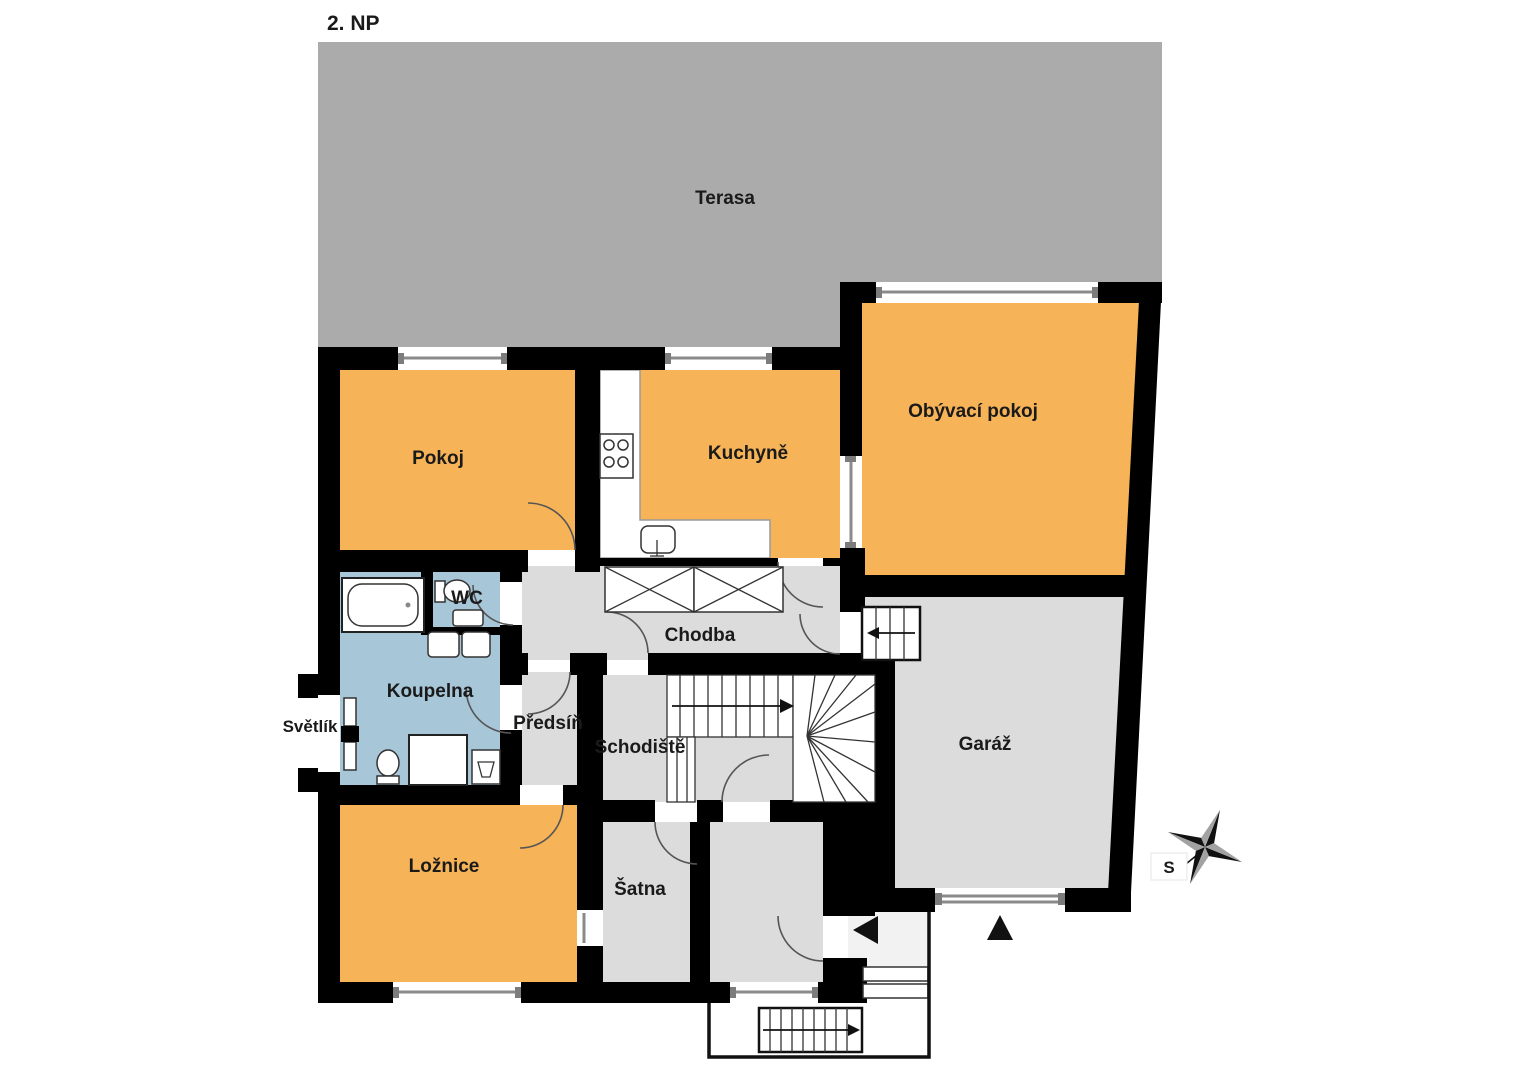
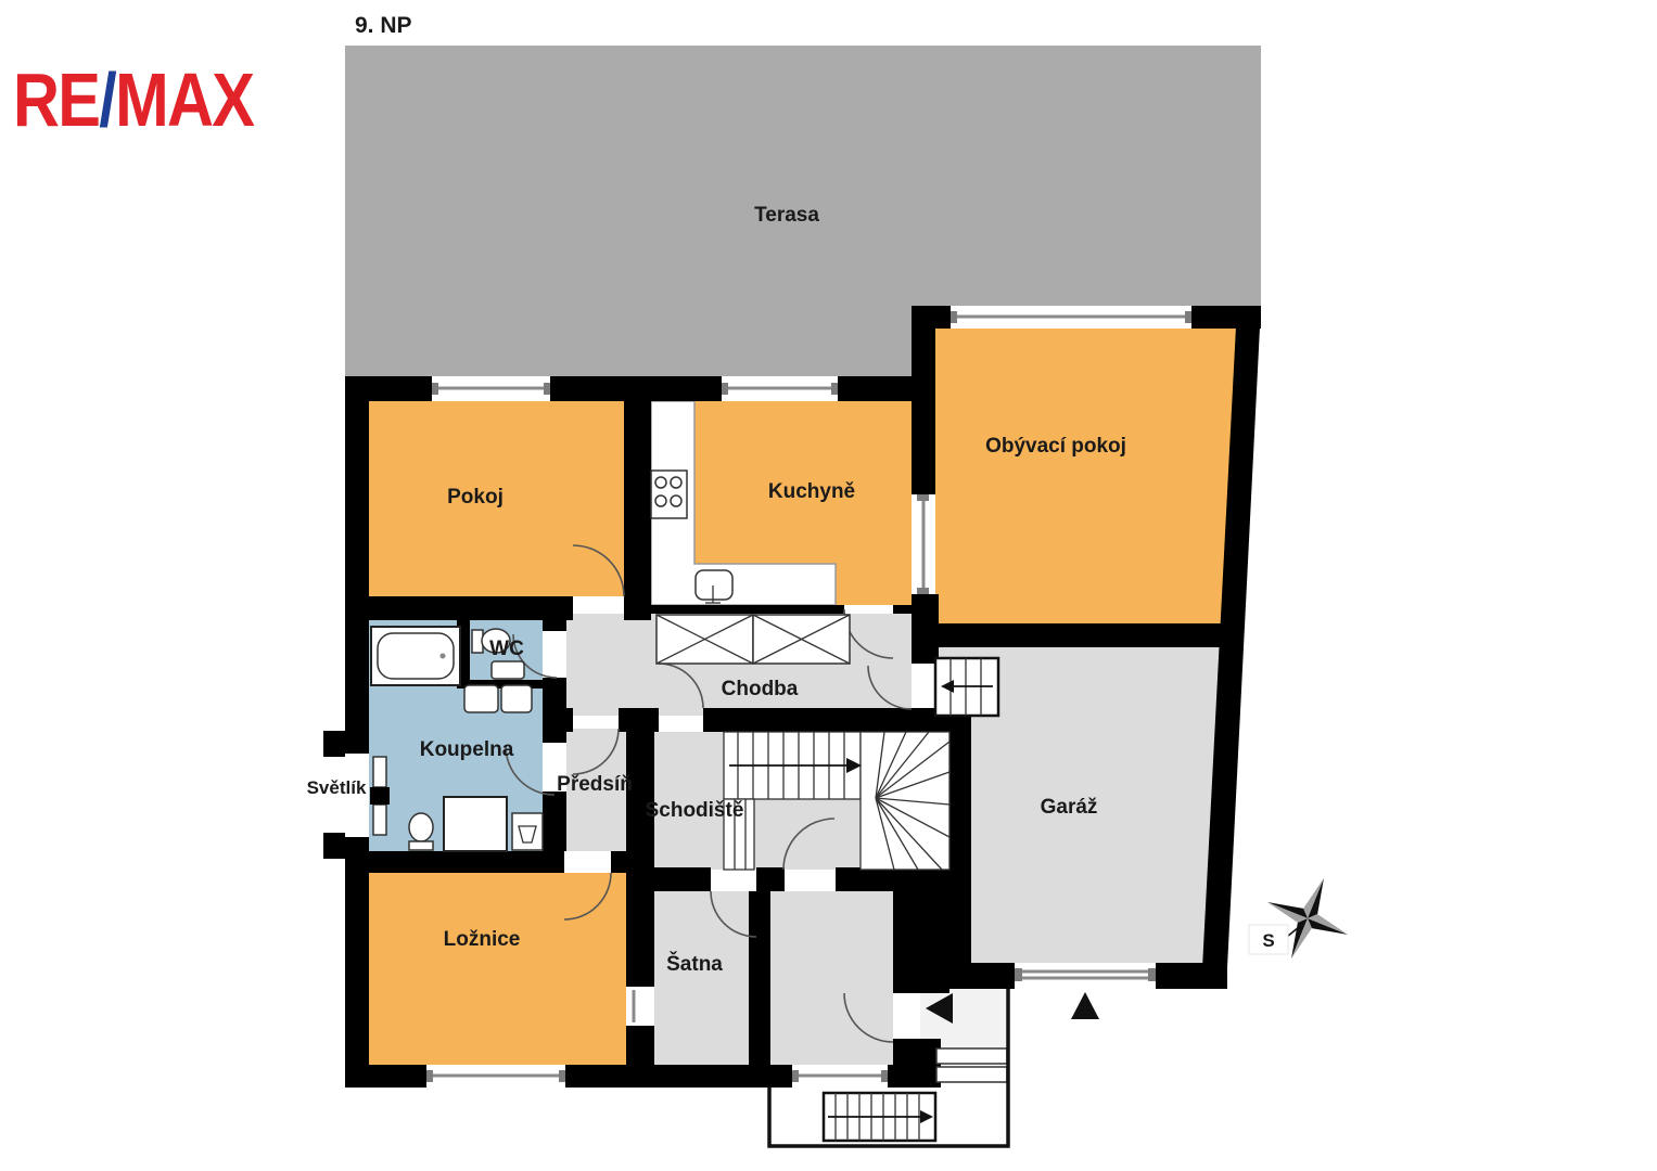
  S
- 2. NP
+ 9. NP
  Terasa
  Pokoj
  Kuchyně
  Obývací pokoj
  WC
  Chodba
  Koupelna
  Světlík
  Předsíň
  Schodiště
  Garáž
  Ložnice
  Šatna
+ RE/MAX
